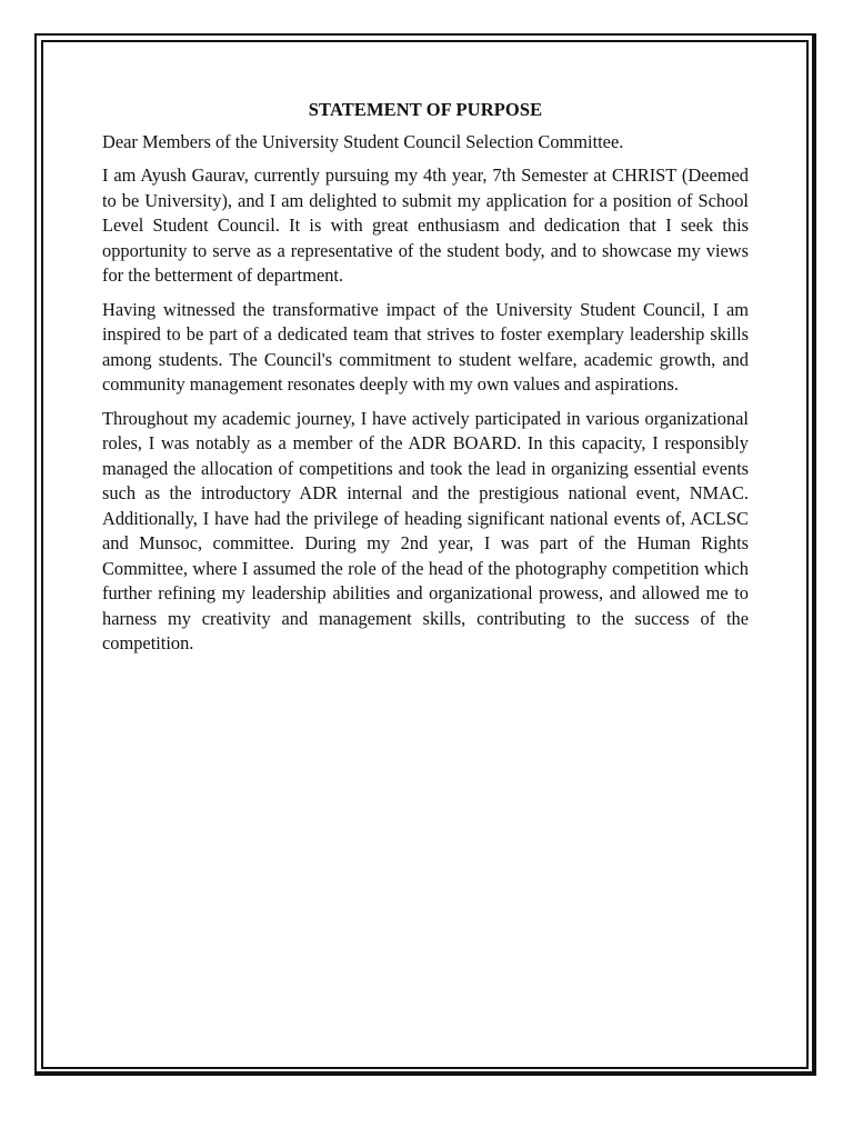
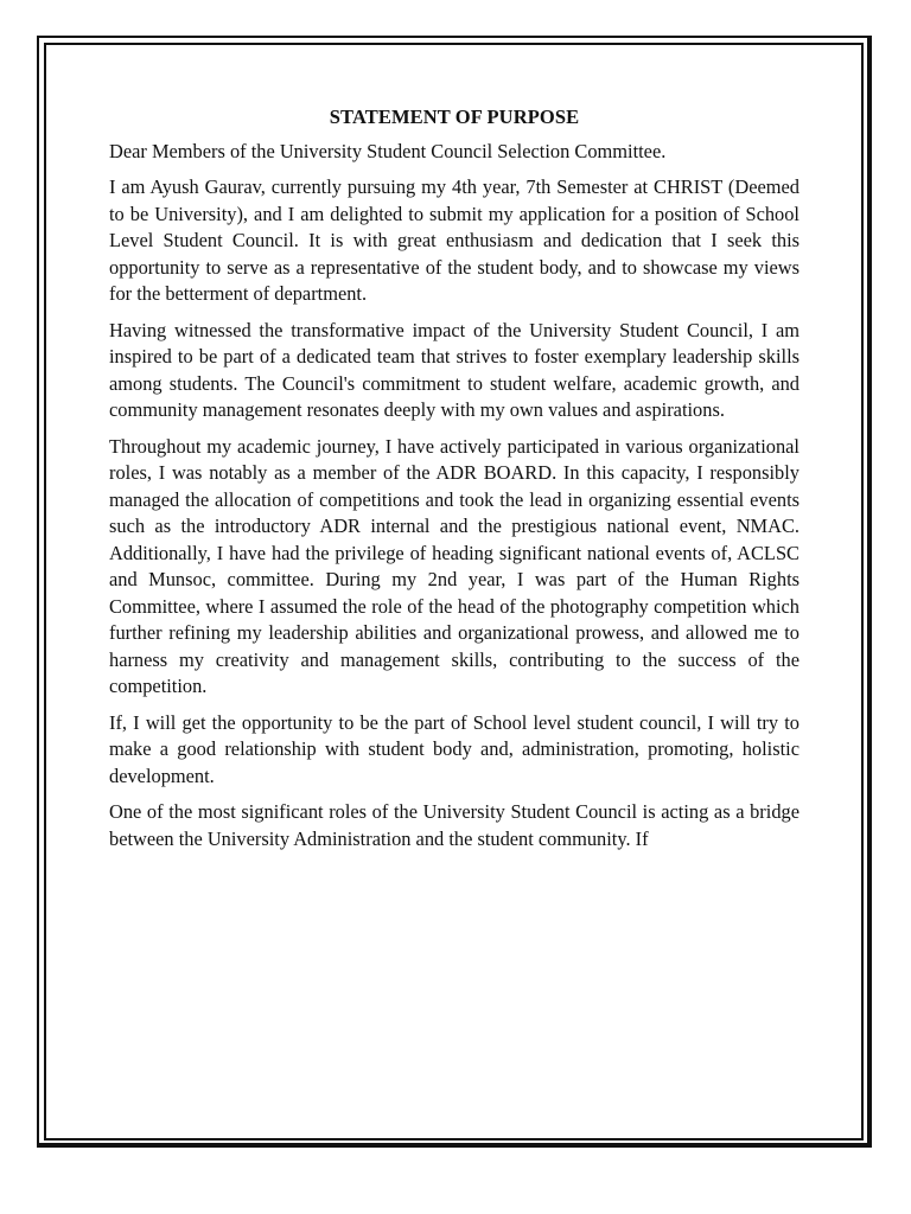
  STATEMENT OF PURPOSE
  Dear Members of the University Student Council Selection Committee.
  I am Ayush Gaurav, currently pursuing my 4th year, 7th Semester at CHRIST (Deemed to be University), and I am delighted to submit my application for a position of School Level Student Council. It is with great enthusiasm and dedication that I seek this opportunity to serve as a representative of the student body, and to showcase my views for the betterment of department.
  Having witnessed the transformative impact of the University Student Council, I am inspired to be part of a dedicated team that strives to foster exemplary leadership skills among students. The Council's commitment to student welfare, academic growth, and community management resonates deeply with my own values and aspirations.
  Throughout my academic journey, I have actively participated in various organizational roles, I was notably as a member of the ADR BOARD. In this capacity, I responsibly managed the allocation of competitions and took the lead in organizing essential events such as the introductory ADR internal and the prestigious national event, NMAC. Additionally, I have had the privilege of heading significant national events of, ACLSC and Munsoc, committee. During my 2nd year, I was part of the Human Rights Committee, where I assumed the role of the head of the photography competition which further refining my leadership abilities and organizational prowess, and allowed me to harness my creativity and management skills, contributing to the success of the competition.
+ If, I will get the opportunity to be the part of School level student council, I will try to make a good relationship with student body and, administration, promoting, holistic development.
+ One of the most significant roles of the University Student Council is acting as a bridge between the University Administration and the student community. If
